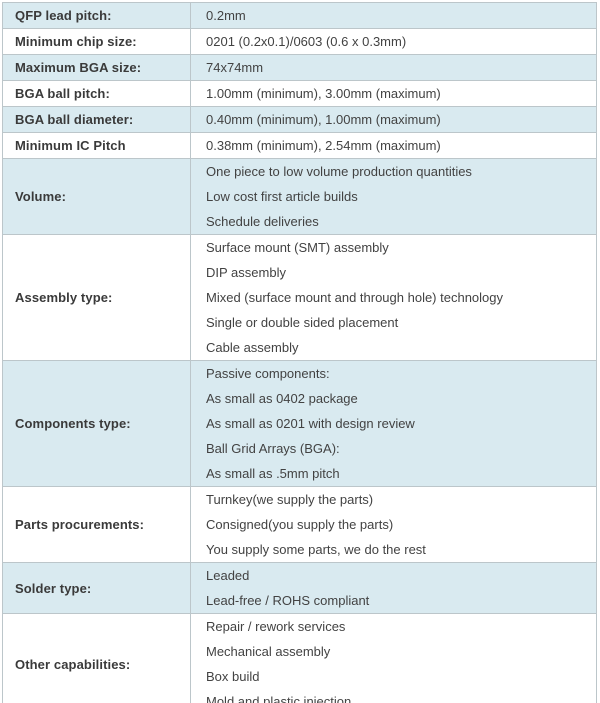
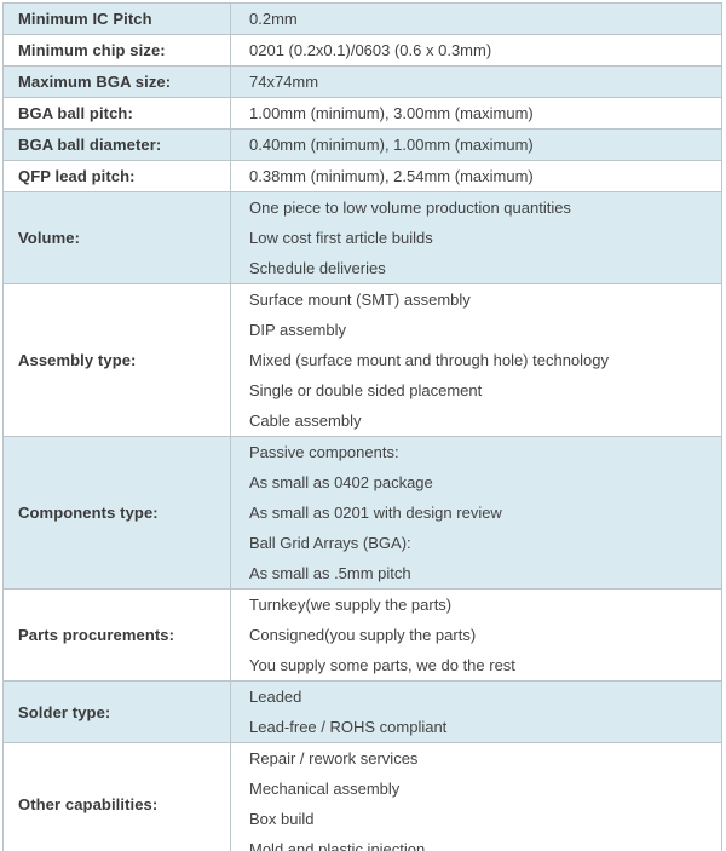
- QFP lead pitch:	0.2mm
+ Minimum IC Pitch	0.2mm
  Minimum chip size:	0201 (0.2x0.1)/0603 (0.6 x 0.3mm)
  Maximum BGA size:	74x74mm
  BGA ball pitch:	1.00mm (minimum), 3.00mm (maximum)
  BGA ball diameter:	0.40mm (minimum), 1.00mm (maximum)
- Minimum IC Pitch	0.38mm (minimum), 2.54mm (maximum)
+ QFP lead pitch:	0.38mm (minimum), 2.54mm (maximum)
  Volume:	One piece to low volume production quantities Low cost first article builds Schedule deliveries
  Assembly type:	Surface mount (SMT) assembly DIP assembly Mixed (surface mount and through hole) technology Single or double sided placement Cable assembly
  Components type:	Passive components: As small as 0402 package As small as 0201 with design review Ball Grid Arrays (BGA): As small as .5mm pitch
  Parts procurements:	Turnkey(we supply the parts) Consigned(you supply the parts) You supply some parts, we do the rest
  Solder type:	Leaded Lead-free / ROHS compliant
  Other capabilities:	Repair / rework services Mechanical assembly Box build Mold and plastic injection.
